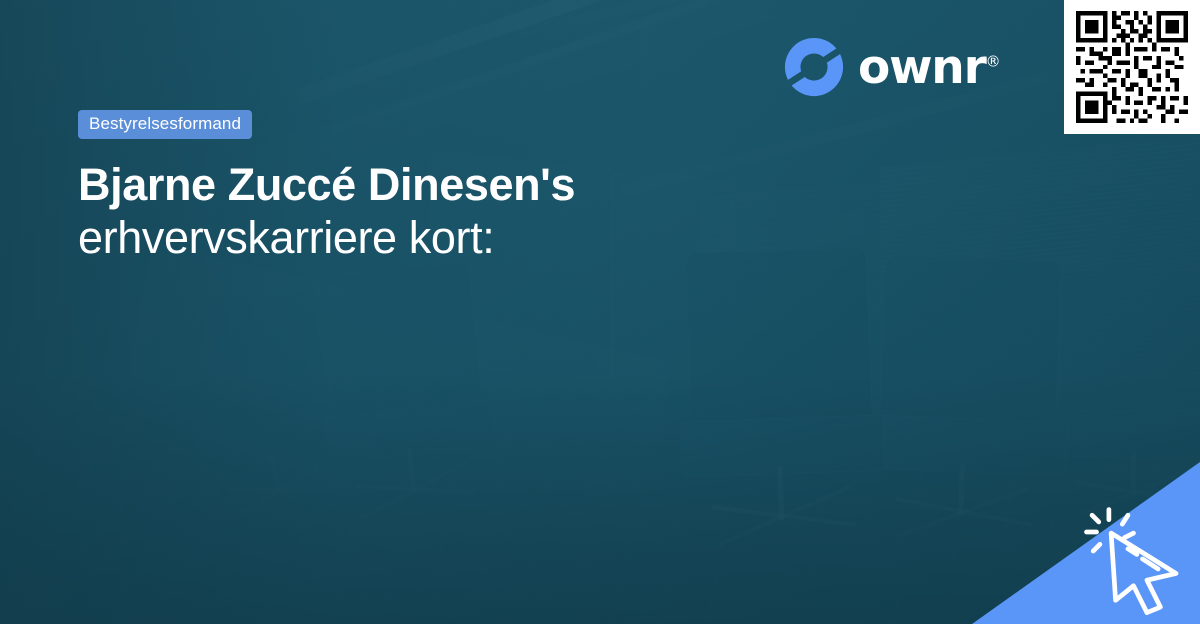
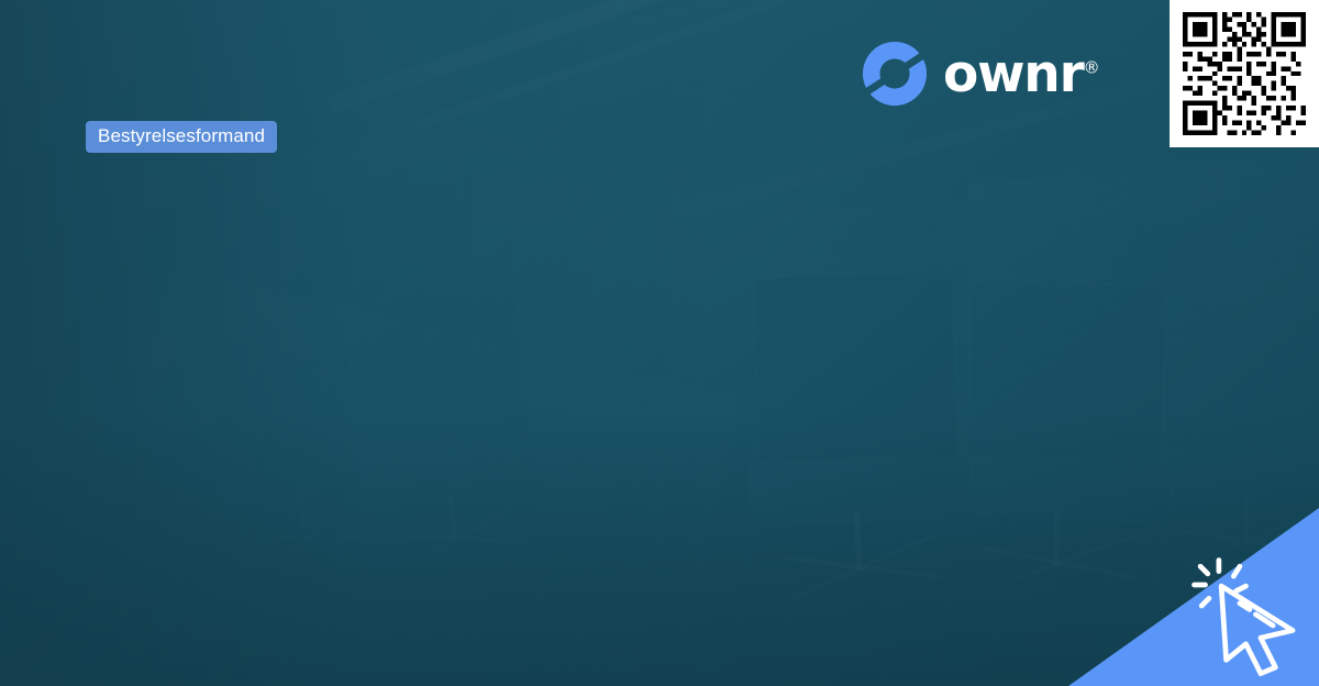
  ownr®
  Bestyrelsesformand
- Bjarne Zuccé Dinesen's
- erhvervskarriere kort:
